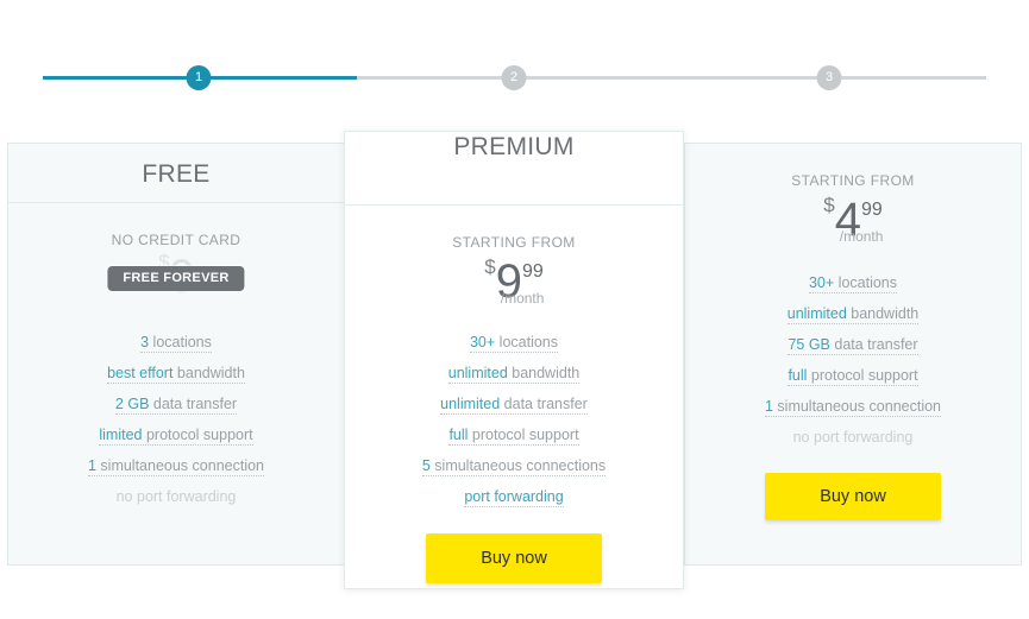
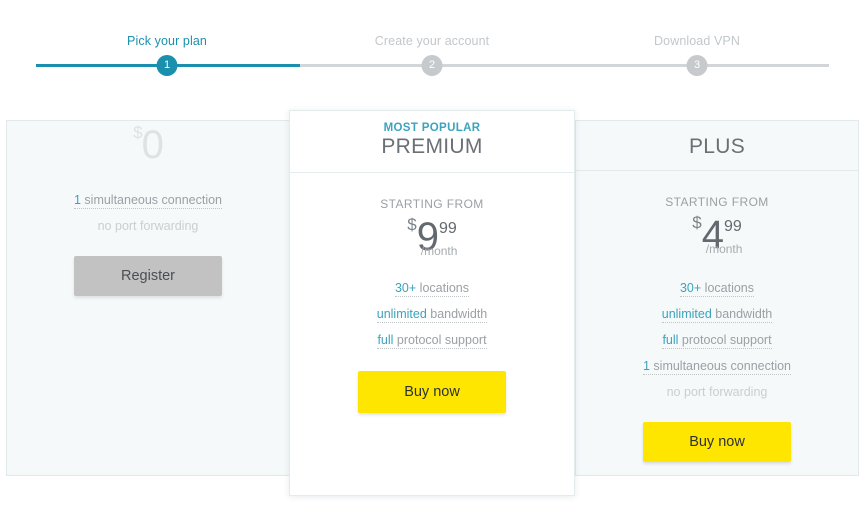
+ Pick your plan
+ Create your account
+ Download VPN
  1
  2
  3
- FREE
- NO CREDIT CARD
- FREE FOREVER
- 3 locations
- best effort bandwidth
- 2 GB data transfer
- limited protocol support
  1 simultaneous connection
  no port forwarding
+ Register
+ MOST POPULAR
  PREMIUM
  STARTING FROM
  $999
  /month
  30+ locations
  unlimited bandwidth
- unlimited data transfer
  full protocol support
- 5 simultaneous connections
- port forwarding
  Buy now
+ PLUS
  STARTING FROM
  $499
  /month
  30+ locations
  unlimited bandwidth
- 75 GB data transfer
  full protocol support
  1 simultaneous connection
  no port forwarding
  Buy now
